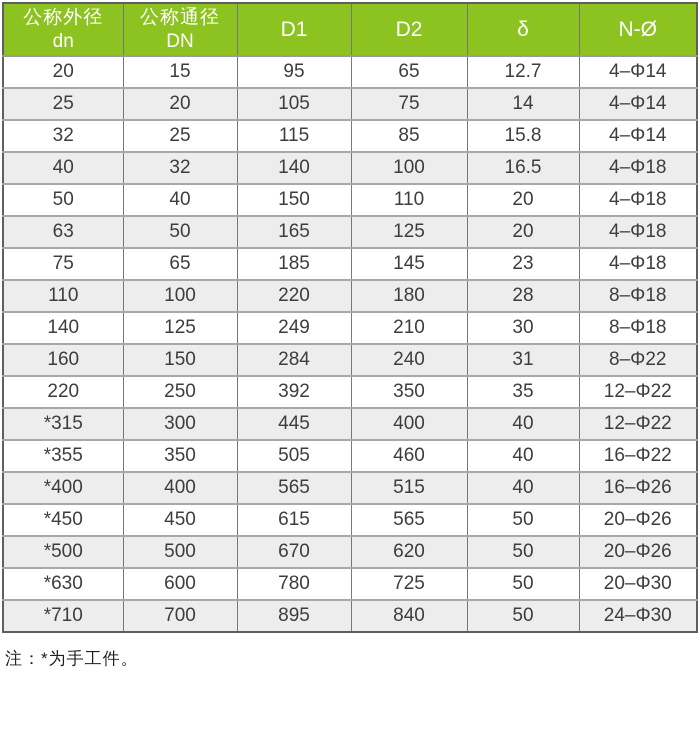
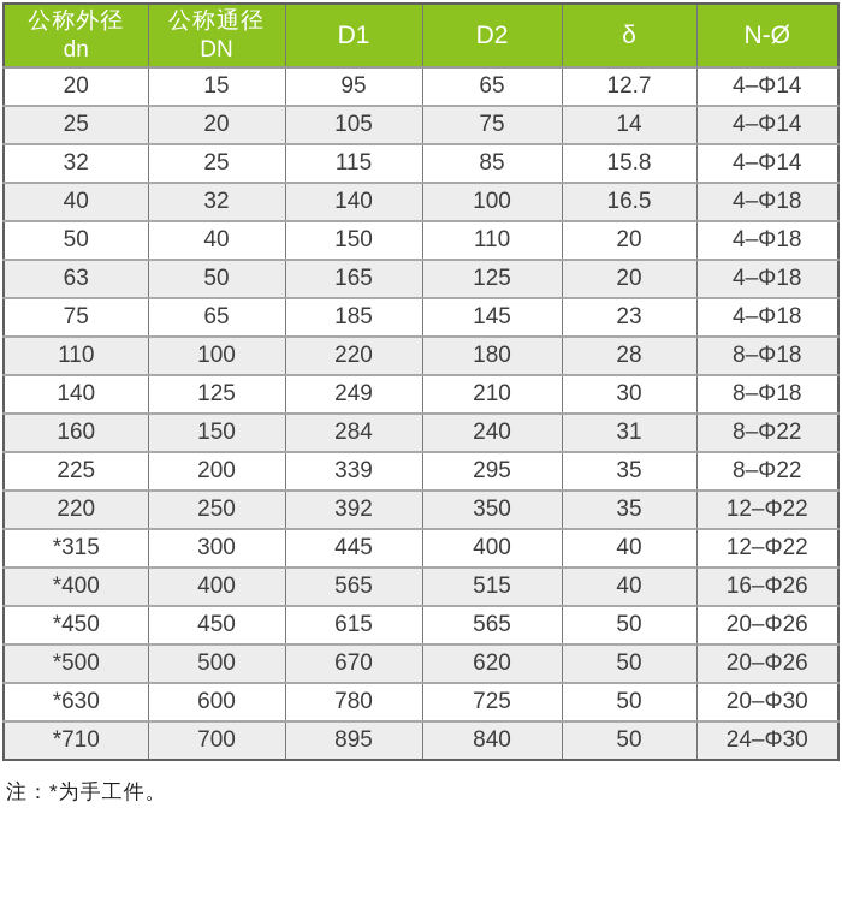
  公称外径 dn	公称通径 DN	D1	D2	δ	N-Ø
  20	15	95	65	12.7	4–Φ14
  25	20	105	75	14	4–Φ14
  32	25	115	85	15.8	4–Φ14
  40	32	140	100	16.5	4–Φ18
  50	40	150	110	20	4–Φ18
  63	50	165	125	20	4–Φ18
  75	65	185	145	23	4–Φ18
  110	100	220	180	28	8–Φ18
  140	125	249	210	30	8–Φ18
  160	150	284	240	31	8–Φ22
+ 225	200	339	295	35	8–Φ22
  220	250	392	350	35	12–Φ22
  *315	300	445	400	40	12–Φ22
- *355	350	505	460	40	16–Φ22
  *400	400	565	515	40	16–Φ26
  *450	450	615	565	50	20–Φ26
  *500	500	670	620	50	20–Φ26
  *630	600	780	725	50	20–Φ30
  *710	700	895	840	50	24–Φ30
  注：*为手工件。
